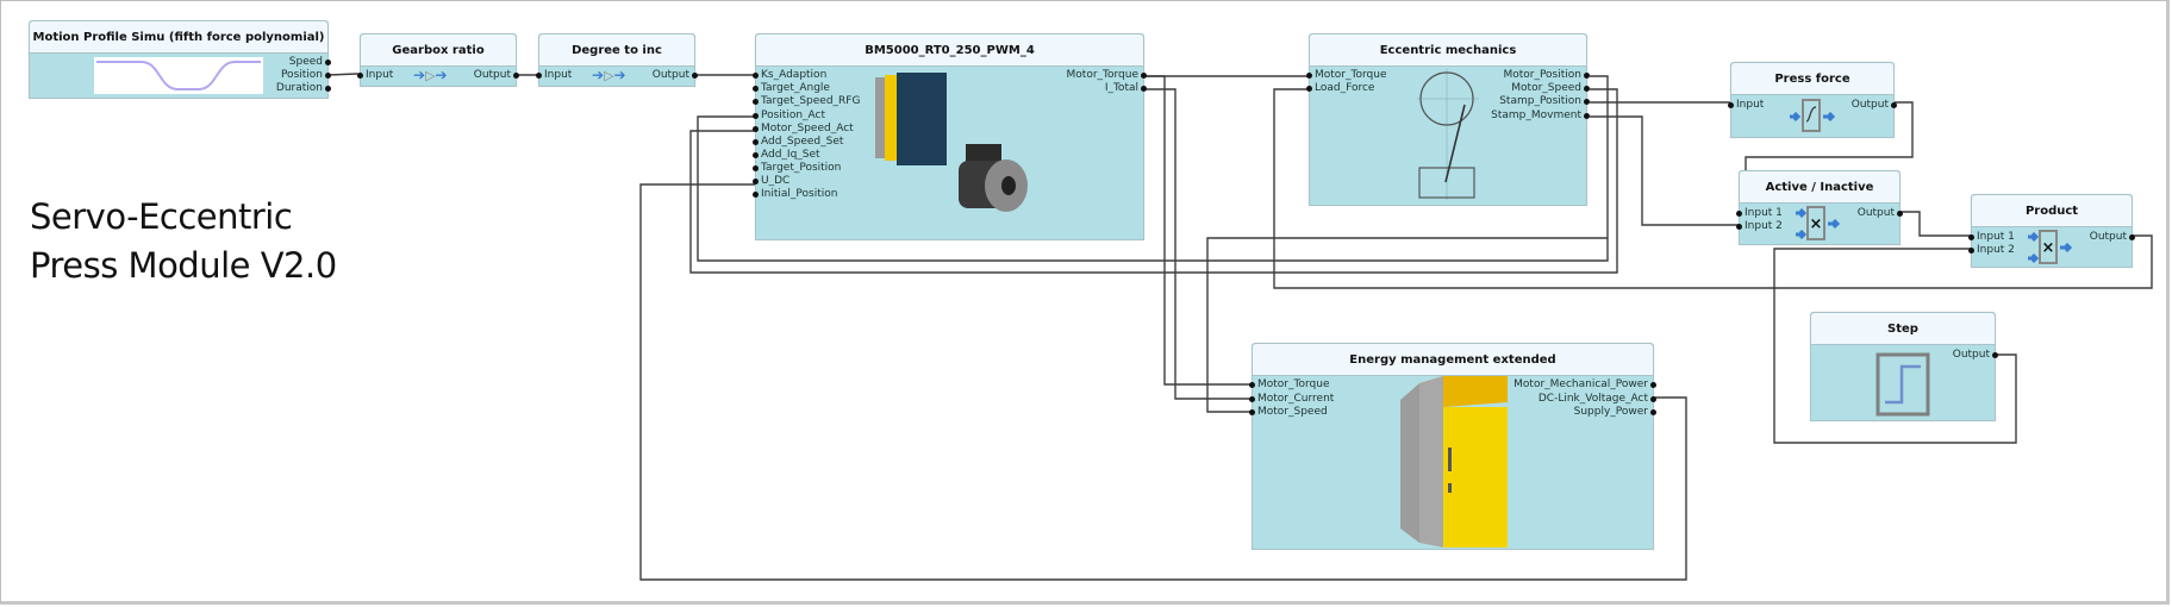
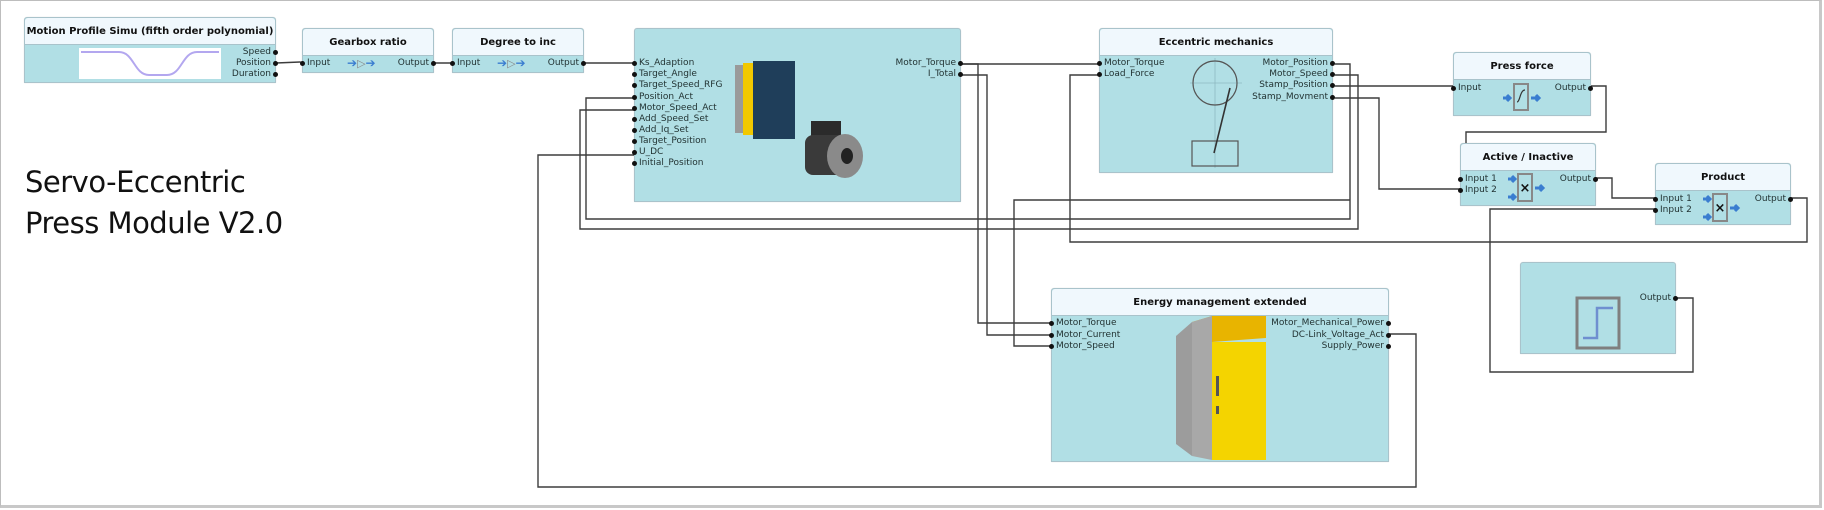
  Servo-Eccentric
  Press Module V2.0
- Motion Profile Simu (fifth force polynomial)
+ Motion Profile Simu (fifth order polynomial)
  Speed
  Position
  Duration
  Gearbox ratio
  Input
  ➔▷➔
  Output
  Degree to inc
  Input
  ➔▷➔
  Output
- BM5000_RT0_250_PWM_4
  Ks_Adaption
  Target_Angle
  Target_Speed_RFG
  Position_Act
  Motor_Speed_Act
  Add_Speed_Set
  Add_Iq_Set
  Target_Position
  U_DC
  Initial_Position
  Motor_Torque
  I_Total
  Eccentric mechanics
  Motor_Torque
  Load_Force
  Motor_Position
  Motor_Speed
  Stamp_Position
  Stamp_Movment
  Press force
  Input
  Output
  Active / Inactive
  Input 1
  Input 2
  Output
  ×
  Product
  Input 1
  Input 2
  Output
  ×
- Step
  Output
  Energy management extended
  Motor_Torque
  Motor_Current
  Motor_Speed
  Motor_Mechanical_Power
  DC-Link_Voltage_Act
  Supply_Power
